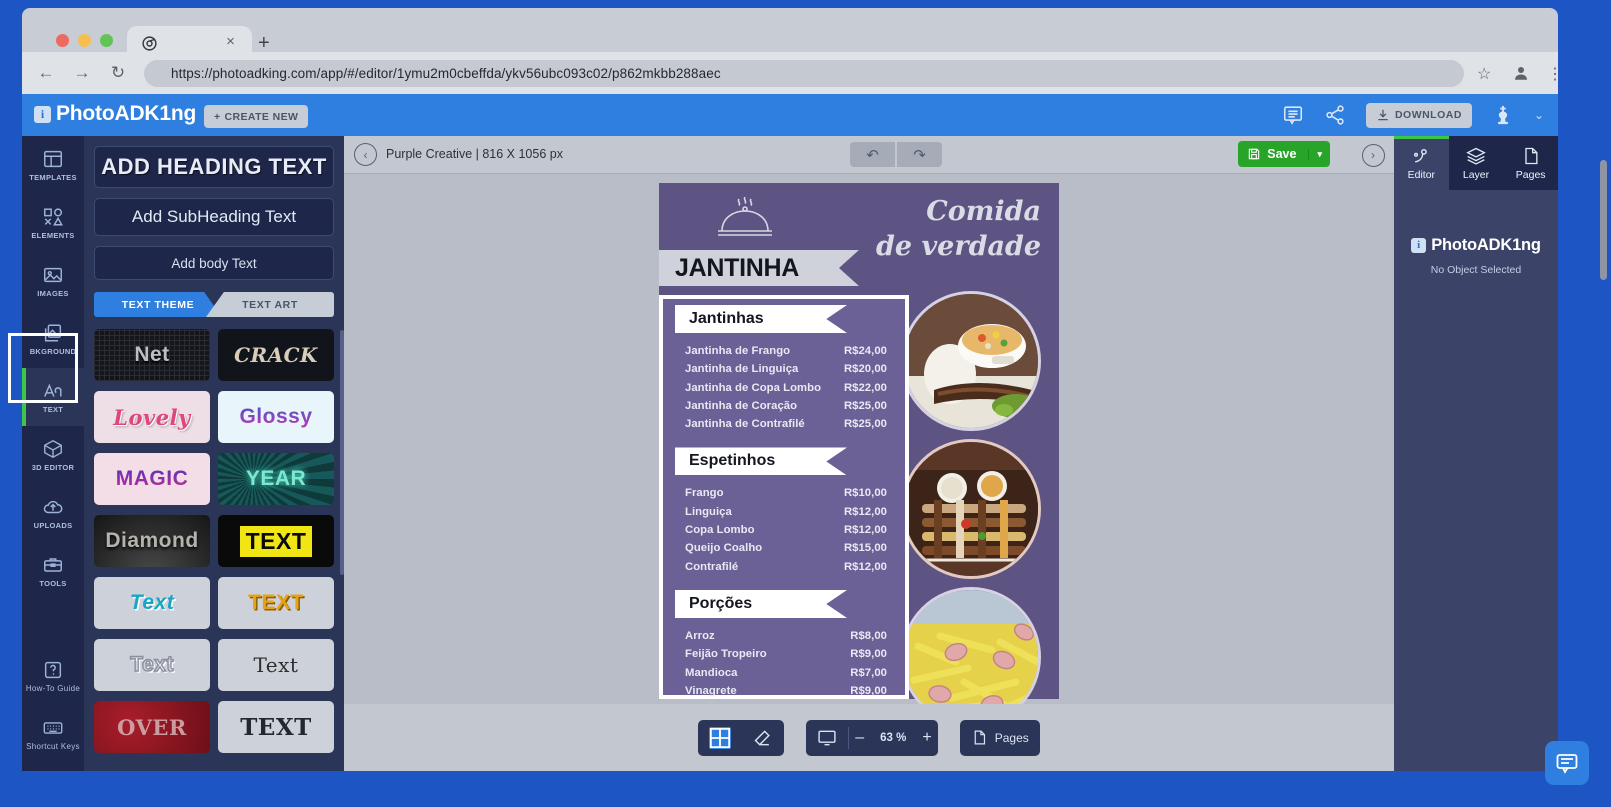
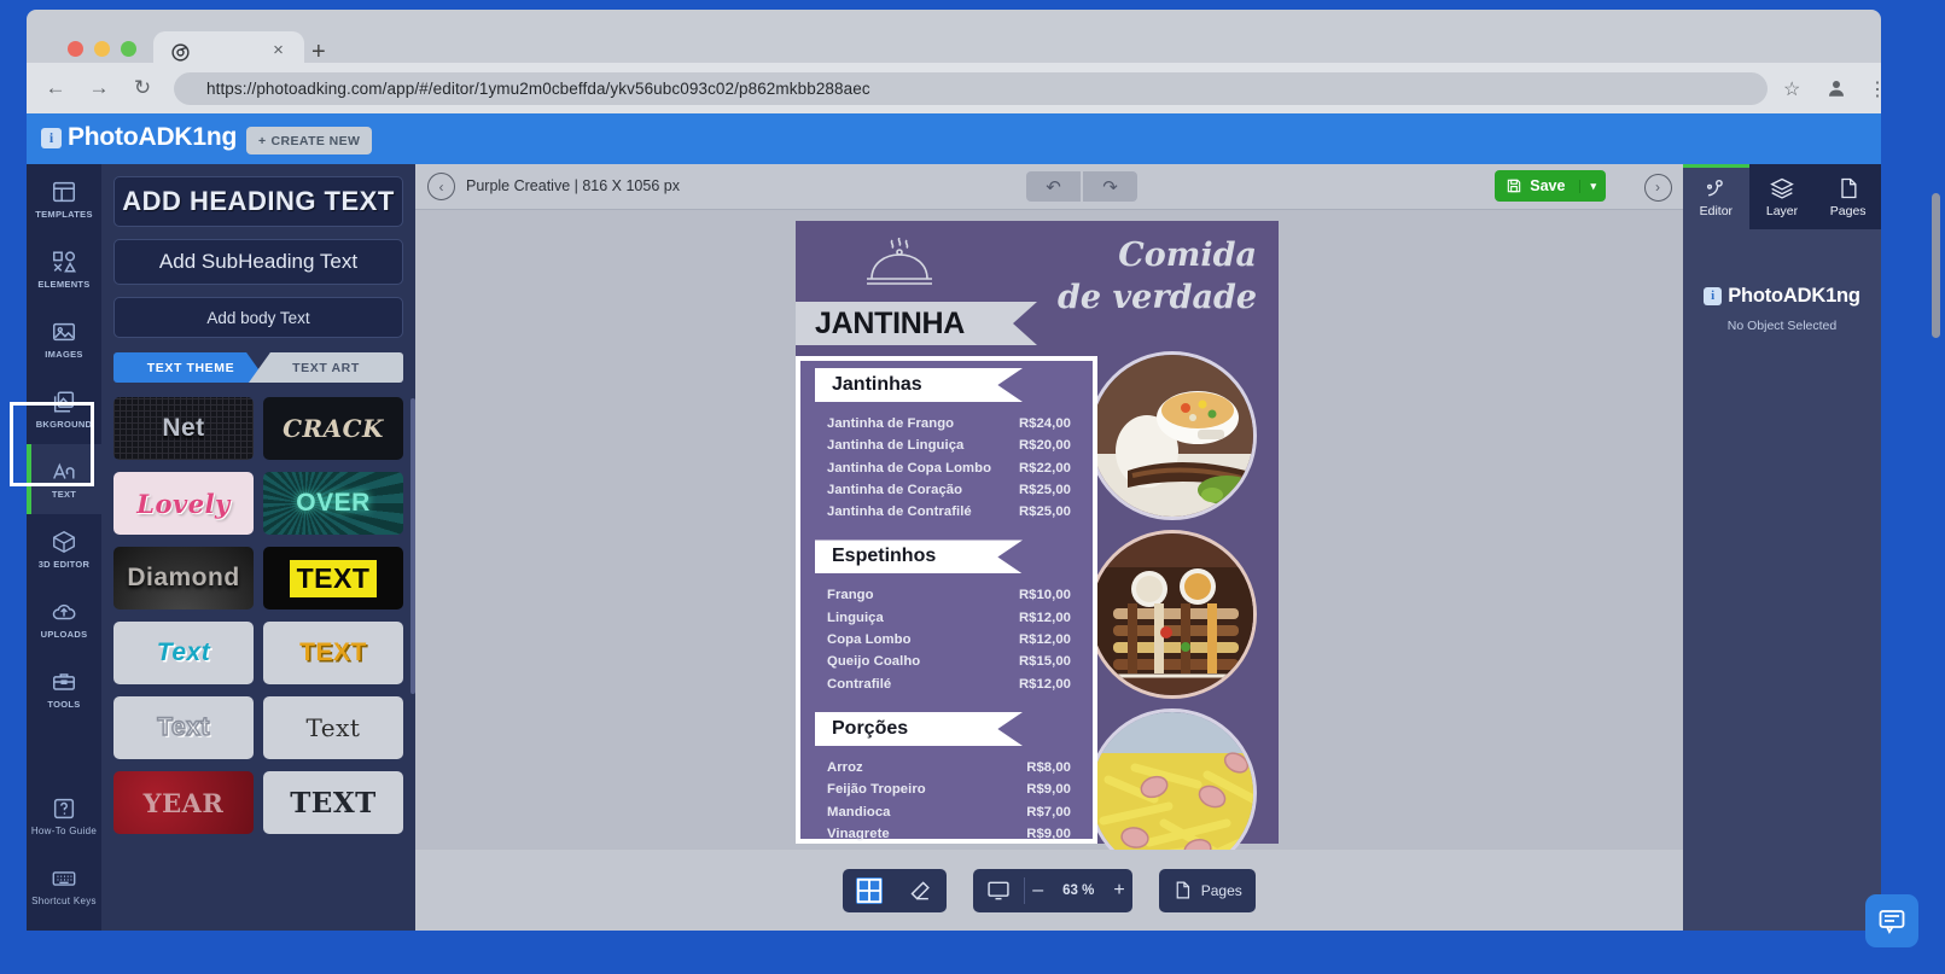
  ×
  +
  ←
  →
  ↻
  https://photoadking.com/app/#/editor/1ymu2m0cbeffda/ykv56ubc093c02/p862mkbb288aec
  ☆
  ⋮
  i
  PhotoADK1ng
  +
  CREATE NEW
- DOWNLOAD
- ⌄
  TEMPLATES
  ELEMENTS
  IMAGES
  BKGROUND
  TEXT
  3D EDITOR
  UPLOADS
  TOOLS
  How-To Guide
  Shortcut Keys
  ADD HEADING TEXT
  Add SubHeading Text
  Add body Text
  TEXT THEME
  TEXT ART
  Net
  CRACK
  Lovely
- Glossy
- MAGIC
- YEAR
+ OVER
  Diamond
  TEXT
  Text
  TEXT
  Text
  Text
- OVER
+ YEAR
  TEXT
  ‹
  Purple Creative | 816 X 1056 px
  ↶
  ↷
  Save
  ▾
  JANTINHA
  Comida
  de verdade
  Jantinhas
  Jantinha de Frango
  R$24,00
  Jantinha de Linguiça
  R$20,00
  Jantinha de Copa Lombo
  R$22,00
  Jantinha de Coração
  R$25,00
  Jantinha de Contrafilé
  R$25,00
  Espetinhos
  Frango
  R$10,00
  Linguiça
  R$12,00
  Copa Lombo
  R$12,00
  Queijo Coalho
  R$15,00
  Contrafilé
  R$12,00
  Porções
  Arroz
  R$8,00
  Feijão Tropeiro
  R$9,00
  Mandioca
  R$7,00
  Vinagrete
  R$9,00
  –
  63 %
  +
  Pages
  ›
  Editor
  Layer
  Pages
  i
  PhotoADK1ng
  No Object Selected
